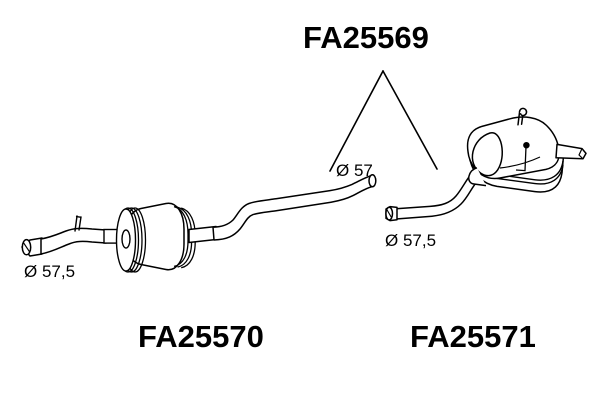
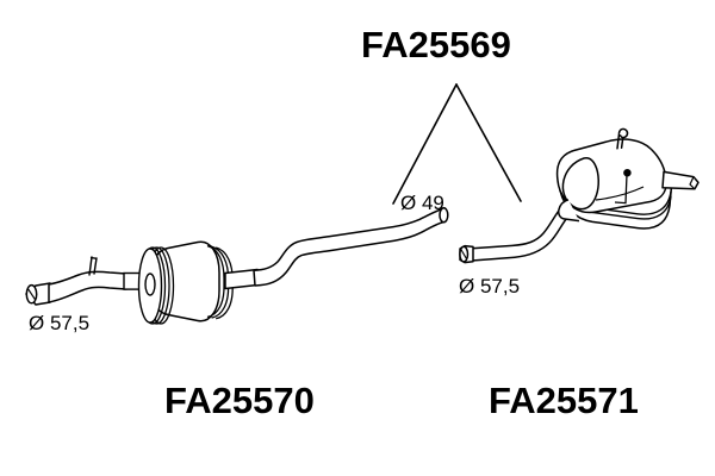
  FA25569
  FA25570
  FA25571
- Ø 57
+ Ø 49
  Ø 57,5
  Ø 57,5
